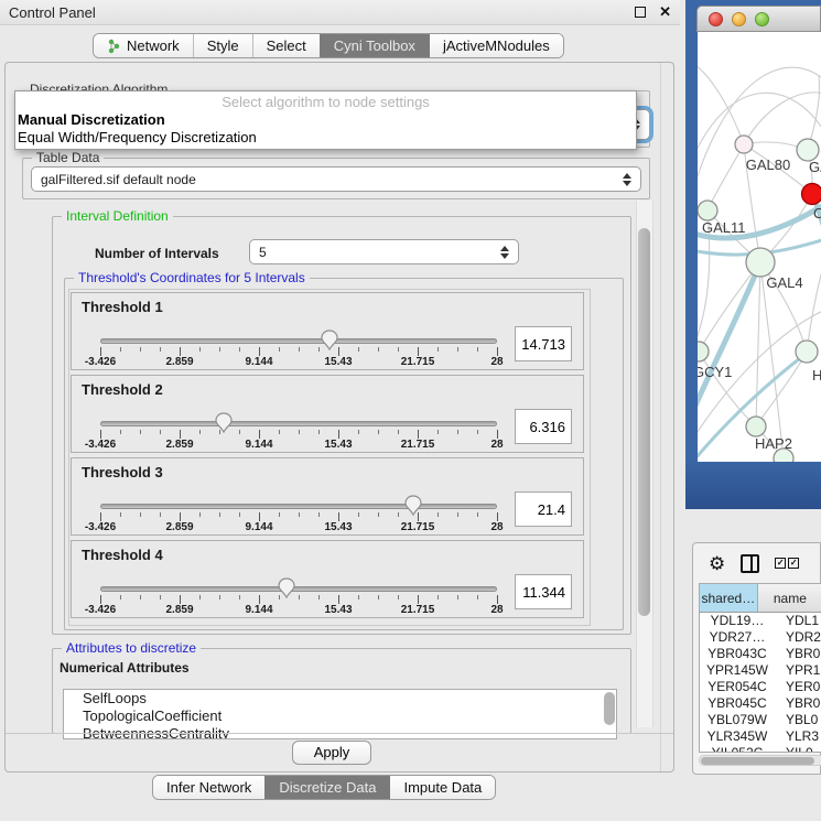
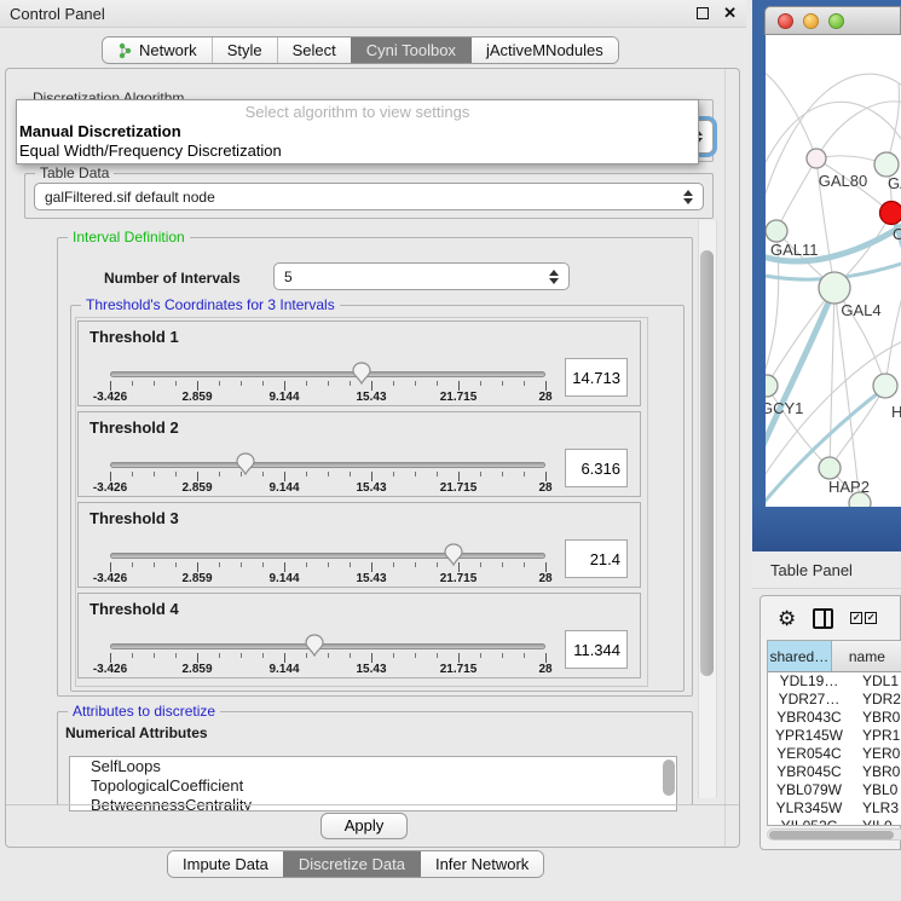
  Control Panel
  ✕
  Network
  Style
  Select
  Cyni Toolbox
  jActiveMNodules
  Discretization Algorithm
- Select algorithm to node settings
+ Select algorithm to view settings
  Manual Discretization
  Equal Width/Frequency Discretization
  Table Data
  galFiltered.sif default node
  Interval Definition
  Number of Intervals
  5
- Threshold's Coordinates for 5 Intervals
+ Threshold's Coordinates for 3 Intervals
  Threshold 1
  -3.426
  2.859
  9.144
  15.43
  21.715
  28
  14.713
  Threshold 2
  -3.426
  2.859
  9.144
  15.43
  21.715
  28
  6.316
  Threshold 3
  -3.426
  2.859
  9.144
  15.43
  21.715
  28
  21.4
  Threshold 4
  -3.426
  2.859
  9.144
  15.43
  21.715
  28
  11.344
  Attributes to discretize
  Numerical Attributes
  SelfLoops
  TopologicalCoefficient
  Apply
- Infer Network
+ Impute Data
  Discretize Data
- Impute Data
+ Infer Network
  GAL80
  C
  GAL11
  GAL4
  GCY1
  H
  HAP2
+ Table Panel
  ⚙
  ✓
  ✓
  shared…
  name
  YDL19…
  YDL1
  YDR27…
  YDR2
  YBR043C
  YBR0
  YPR145W
  YPR1
  YER054C
  YER0
  YBR045C
  YBR0
  YBL079W
  YBL0
  YLR345W
  YLR3
